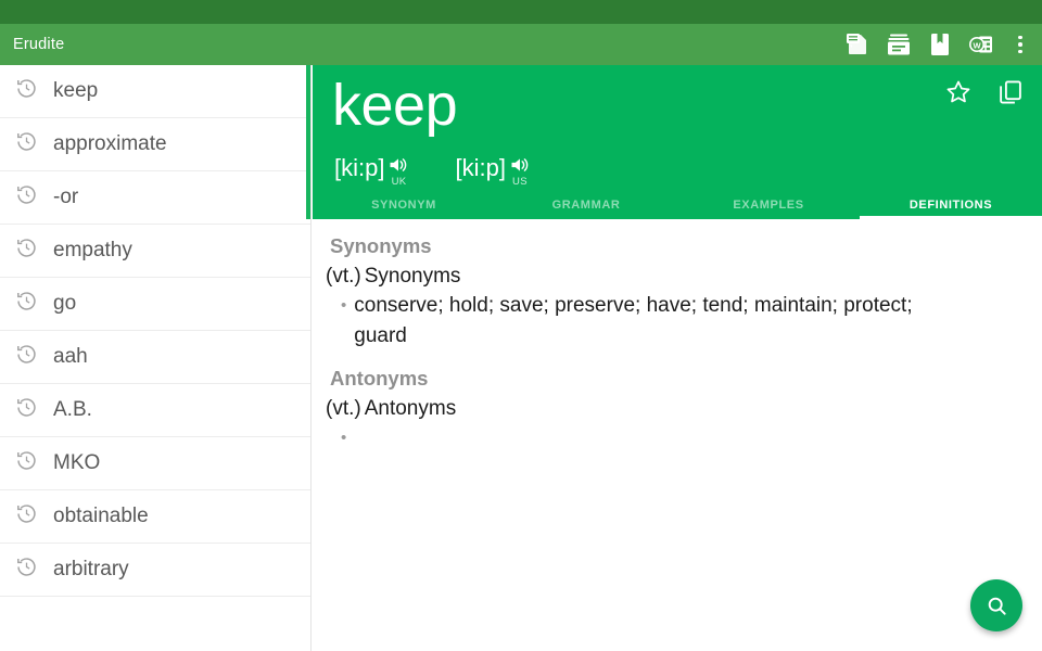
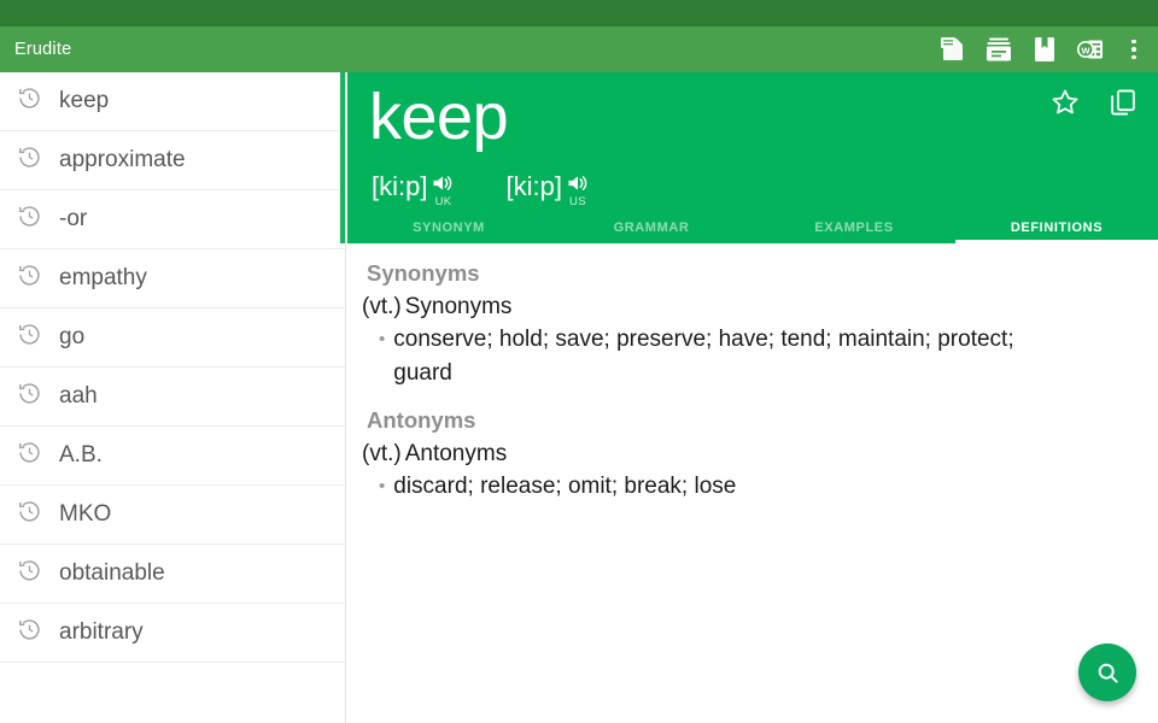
  Erudite
  W
  keep
  approximate
  -or
  empathy
  go
  aah
  A.B.
  MKO
  obtainable
  arbitrary
  keep
  [ki:p]
  UK
  [ki:p]
  US
  SYNONYM
  GRAMMAR
  EXAMPLES
  DEFINITIONS
  Synonyms
  (vt.)
  Synonyms
  •
  conserve; hold; save; preserve; have; tend; maintain; protect; guard
  Antonyms
  (vt.)
  Antonyms
  •
+ discard; release; omit; break; lose
